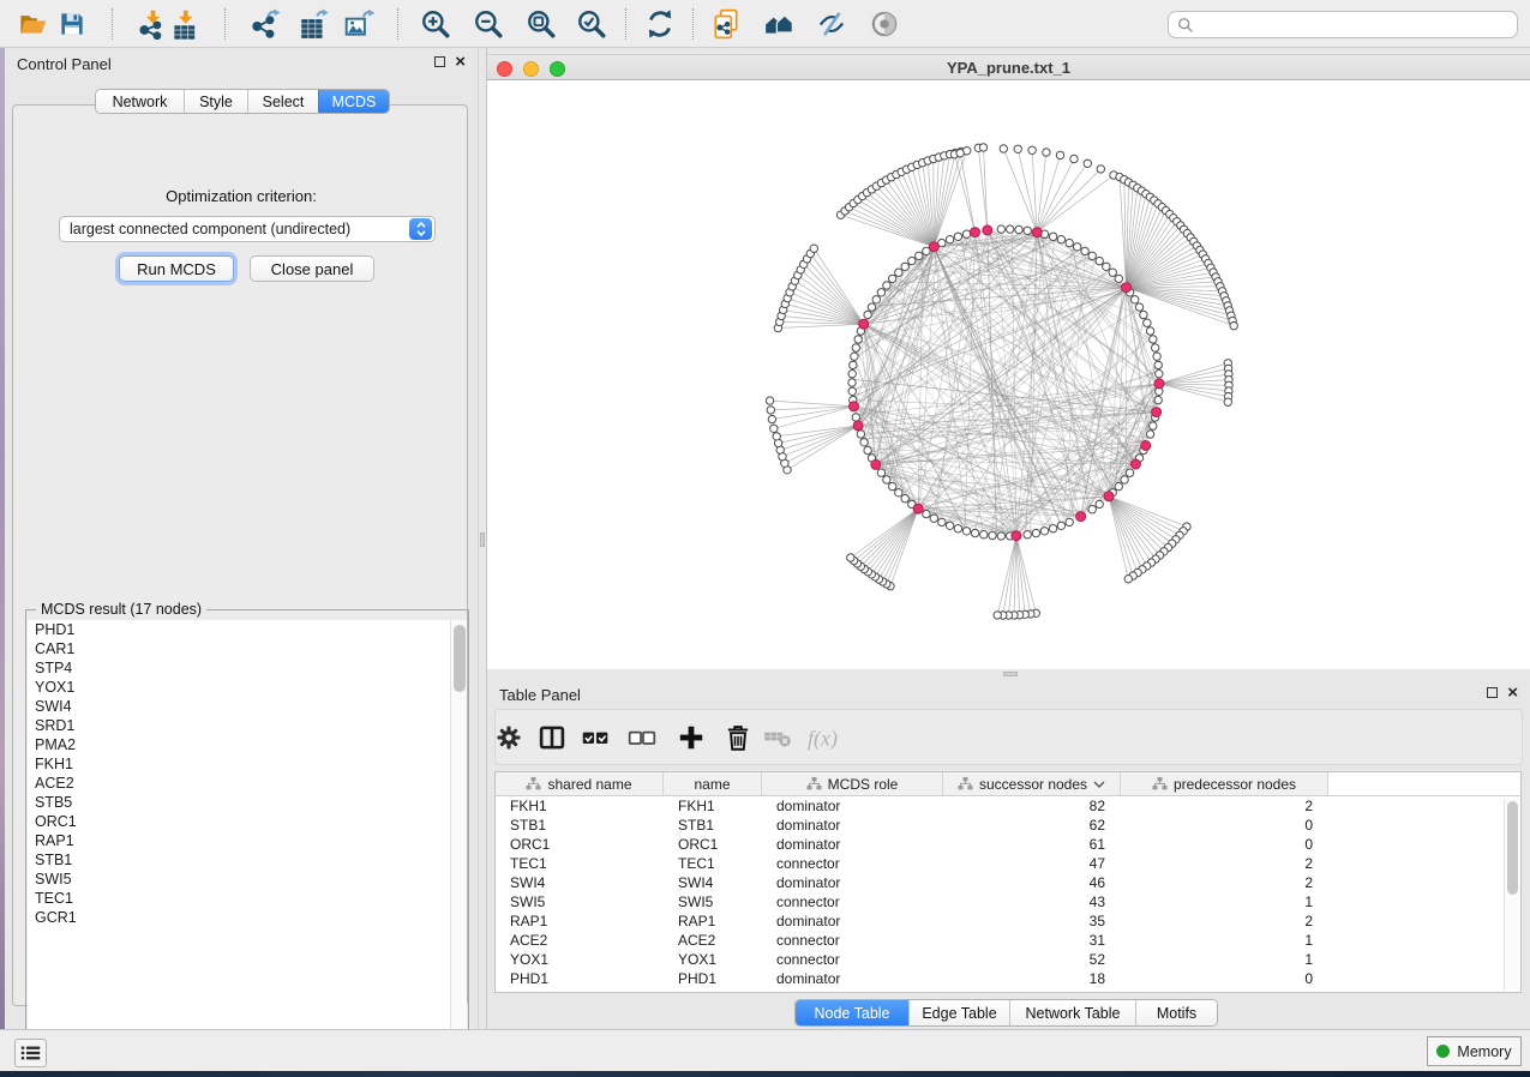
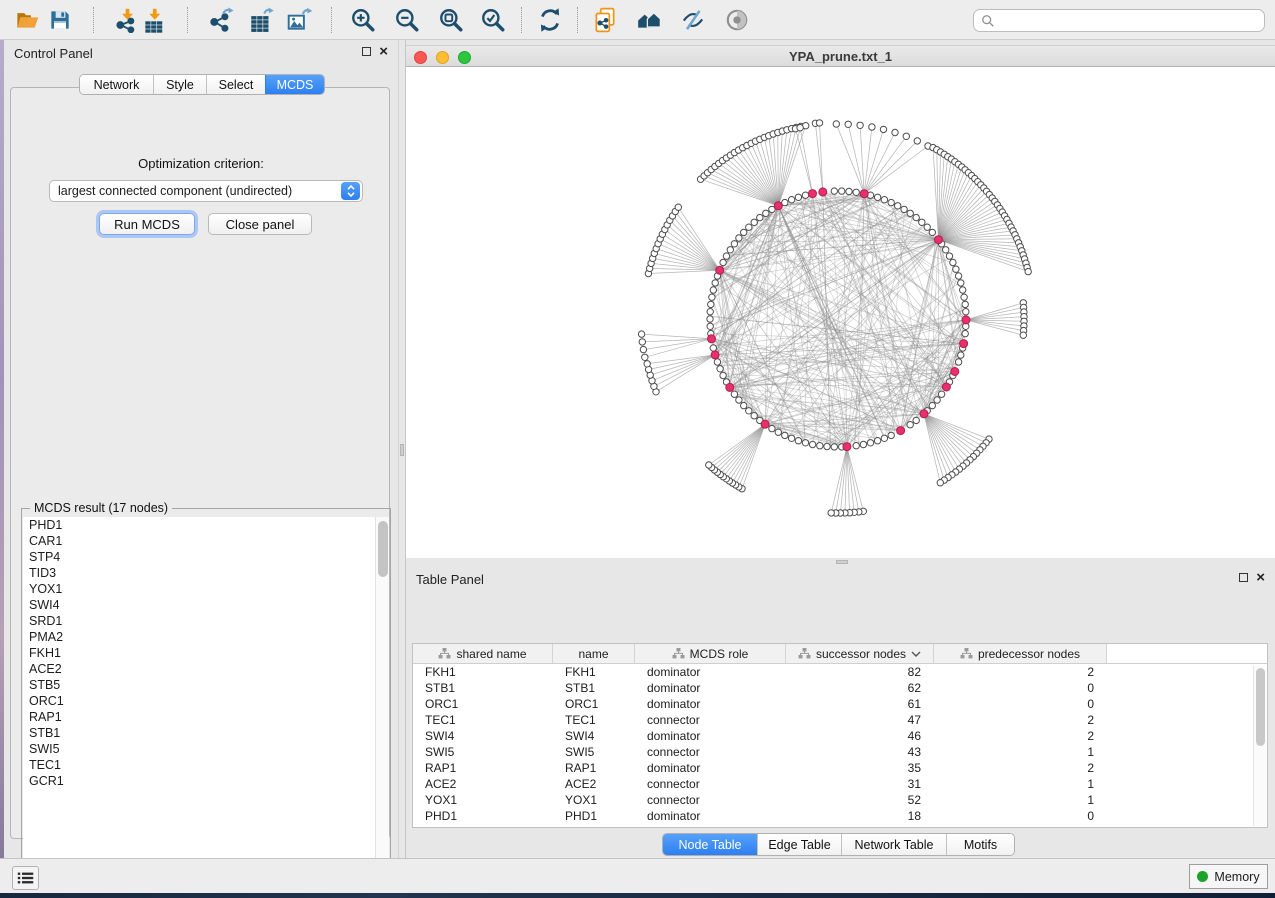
  Control Panel
  ×
  Network
  Style
  Select
  MCDS
  Optimization criterion:
  largest connected component (undirected)
  Run MCDS
  Close panel
  MCDS result (17 nodes)
  PHD1
  CAR1
  STP4
+ TID3
  YOX1
  SWI4
  SRD1
  PMA2
  FKH1
  ACE2
  STB5
  ORC1
  RAP1
  STB1
  SWI5
  TEC1
  GCR1
  YPA_prune.txt_1
  Table Panel
  ×
- f(x)
  shared name
  name
  MCDS role
  successor nodes
  predecessor nodes
  FKH1
  FKH1
  dominator
  82
  2
  STB1
  STB1
  dominator
  62
  0
  ORC1
  ORC1
  dominator
  61
  0
  TEC1
  TEC1
  connector
  47
  2
  SWI4
  SWI4
  dominator
  46
  2
  SWI5
  SWI5
  connector
  43
  1
  RAP1
  RAP1
  dominator
  35
  2
  ACE2
  ACE2
  connector
  31
  1
  YOX1
  YOX1
  connector
  52
  1
  PHD1
  PHD1
  dominator
  18
  0
  Node Table
  Edge Table
  Network Table
  Motifs
  Memory
